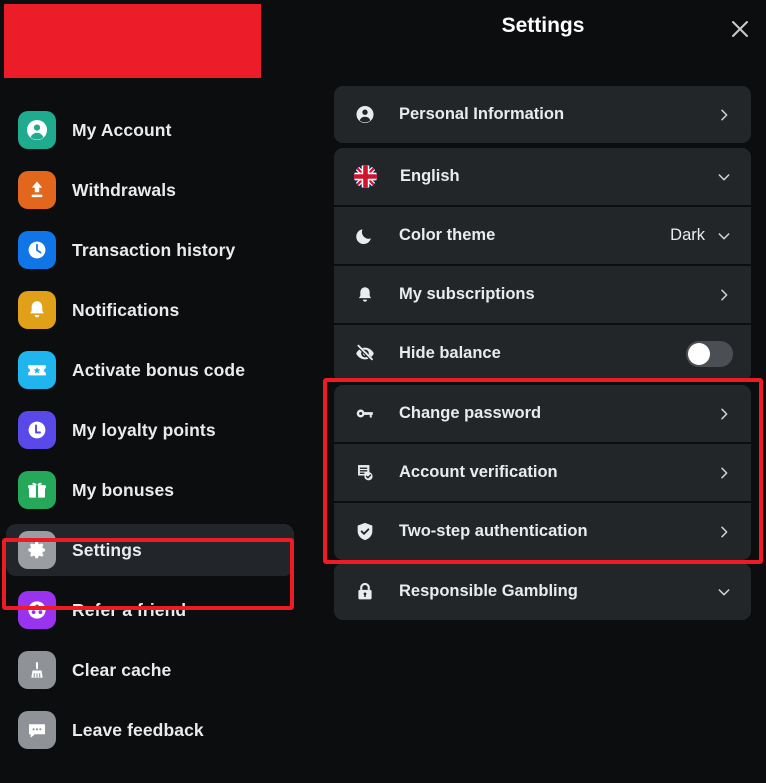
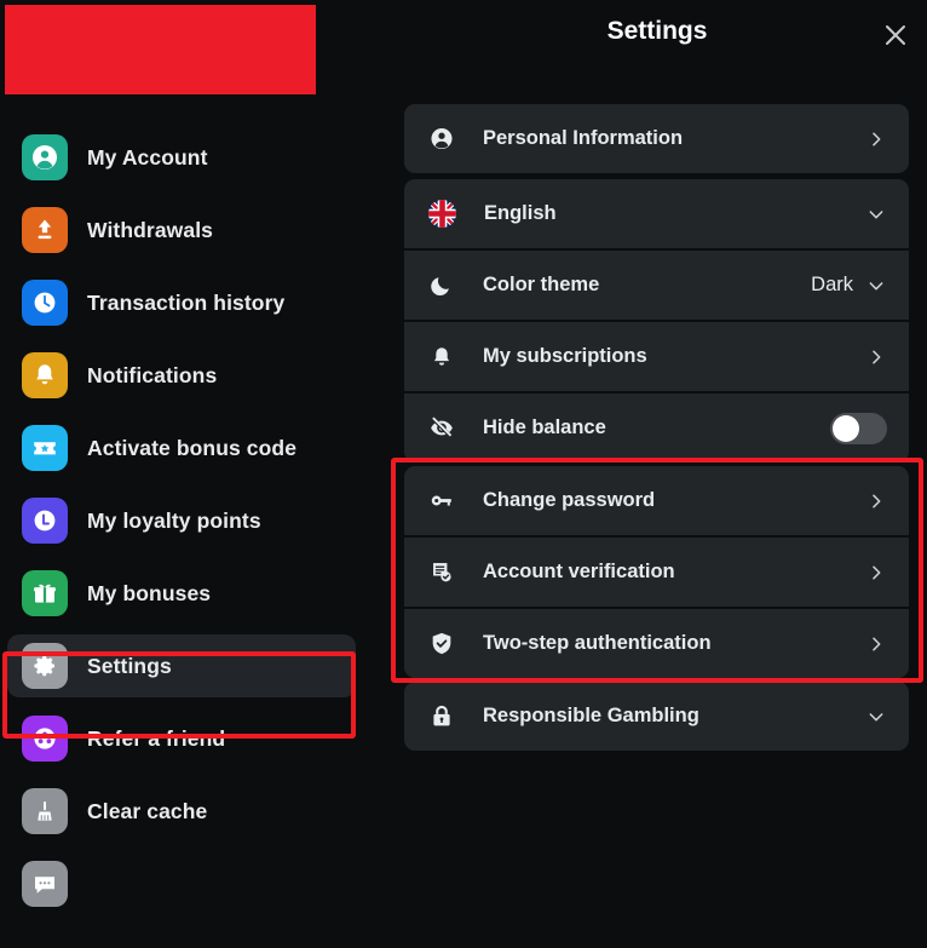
  My Account
  Withdrawals
  Transaction history
  Notifications
  Activate bonus code
  My loyalty points
  My bonuses
  Settings
  Refer a friend
  Clear cache
- Leave feedback
  Settings
  Personal Information
  English
  Color theme
  Dark
  My subscriptions
  Hide balance
  Change password
  Account verification
  Two-step authentication
  Responsible Gambling
